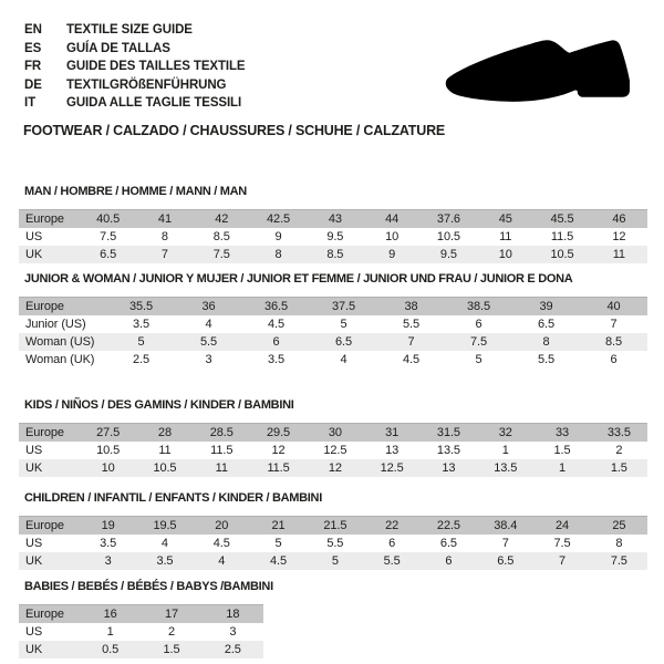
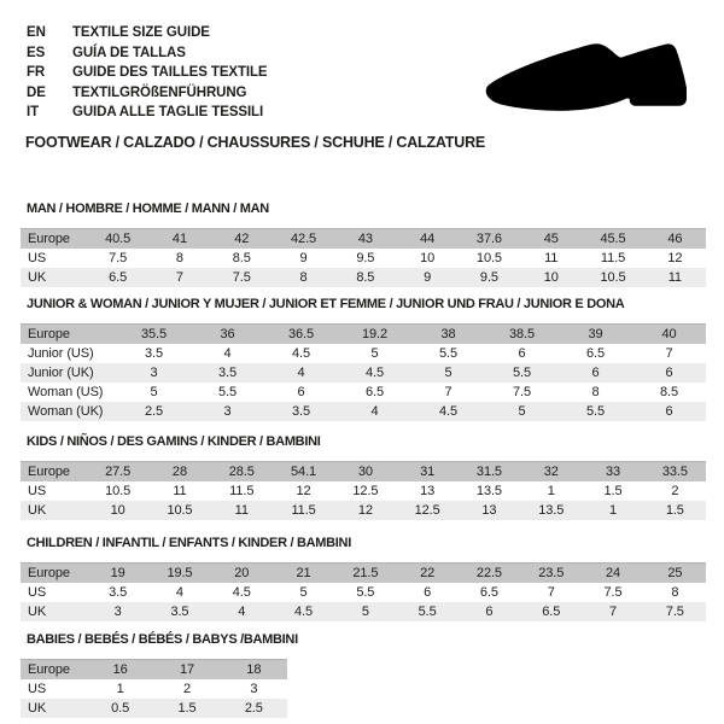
  EN
  TEXTILE SIZE GUIDE
  ES
  GUÍA DE TALLAS
  FR
  GUIDE DES TAILLES TEXTILE
  DE
  TEXTILGRÖßENFÜHRUNG
  IT
  GUIDA ALLE TAGLIE TESSILI
  FOOTWEAR / CALZADO / CHAUSSURES / SCHUHE / CALZATURE
  MAN / HOMBRE / HOMME / MANN / MAN
  Europe	40.5	41	42	42.5	43	44	37.6	45	45.5	46
  US	7.5	8	8.5	9	9.5	10	10.5	11	11.5	12
  UK	6.5	7	7.5	8	8.5	9	9.5	10	10.5	11
  JUNIOR & WOMAN / JUNIOR Y MUJER / JUNIOR ET FEMME / JUNIOR UND FRAU / JUNIOR E DONA
- Europe	35.5	36	36.5	37.5	38	38.5	39	40
+ Europe	35.5	36	36.5	19.2	38	38.5	39	40
  Junior (US)	3.5	4	4.5	5	5.5	6	6.5	7
+ Junior (UK)	3	3.5	4	4.5	5	5.5	6	6
  Woman (US)	5	5.5	6	6.5	7	7.5	8	8.5
  Woman (UK)	2.5	3	3.5	4	4.5	5	5.5	6
  KIDS / NIÑOS / DES GAMINS / KINDER / BAMBINI
- Europe	27.5	28	28.5	29.5	30	31	31.5	32	33	33.5
+ Europe	27.5	28	28.5	54.1	30	31	31.5	32	33	33.5
  US	10.5	11	11.5	12	12.5	13	13.5	1	1.5	2
  UK	10	10.5	11	11.5	12	12.5	13	13.5	1	1.5
  CHILDREN / INFANTIL / ENFANTS / KINDER / BAMBINI
- Europe	19	19.5	20	21	21.5	22	22.5	38.4	24	25
+ Europe	19	19.5	20	21	21.5	22	22.5	23.5	24	25
  US	3.5	4	4.5	5	5.5	6	6.5	7	7.5	8
  UK	3	3.5	4	4.5	5	5.5	6	6.5	7	7.5
  BABIES / BEBÉS / BÉBÉS / BABYS /BAMBINI
  Europe	16	17	18
  US	1	2	3
  UK	0.5	1.5	2.5
